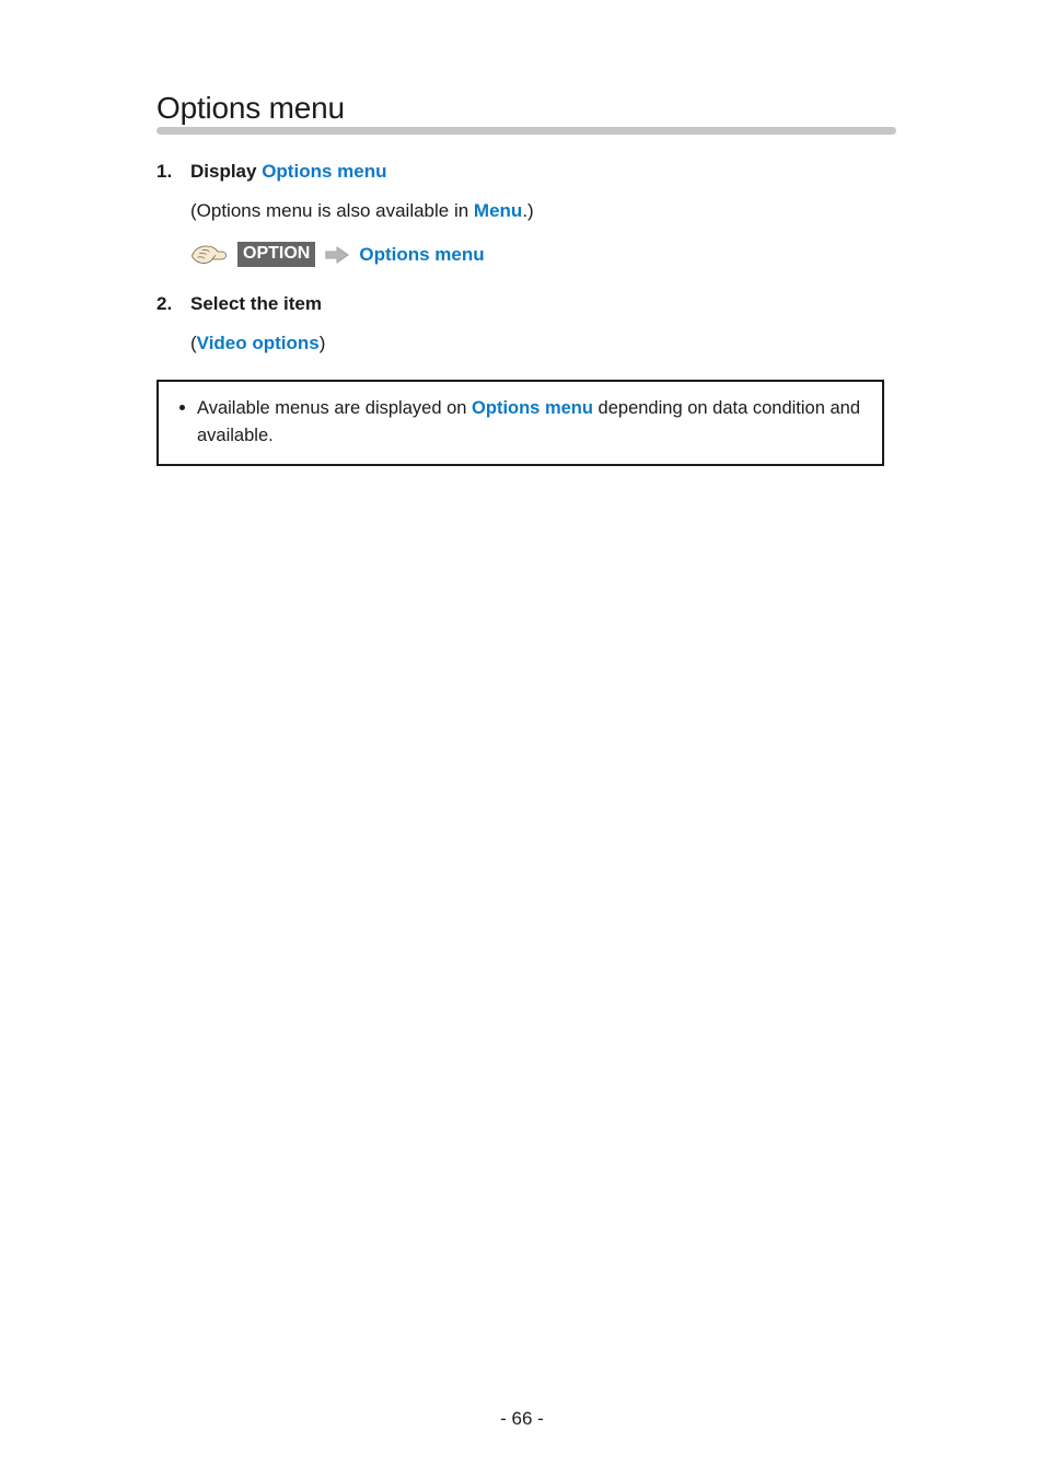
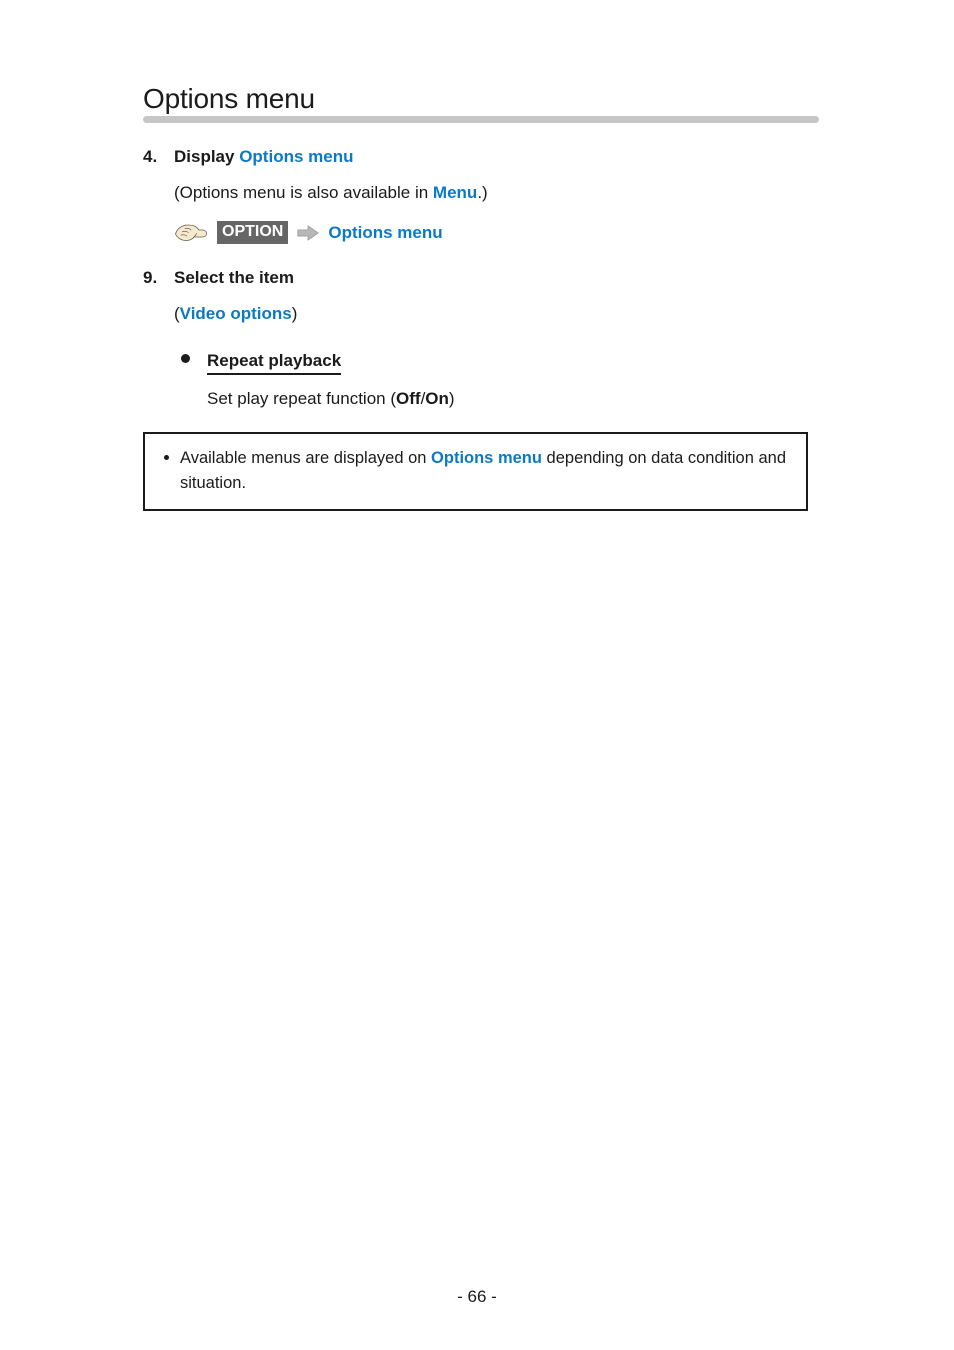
  Options menu
- 1.
+ 4.
  Display Options menu
  (Options menu is also available in Menu.)
  OPTION
  Options menu
- 2.
+ 9.
  Select the item
  (Video options)
+ Repeat playback
+ Set play repeat function (Off/On)
- Available menus are displayed on Options menu depending on data condition and available.
+ Available menus are displayed on Options menu depending on data condition and situation.
  - 66 -
